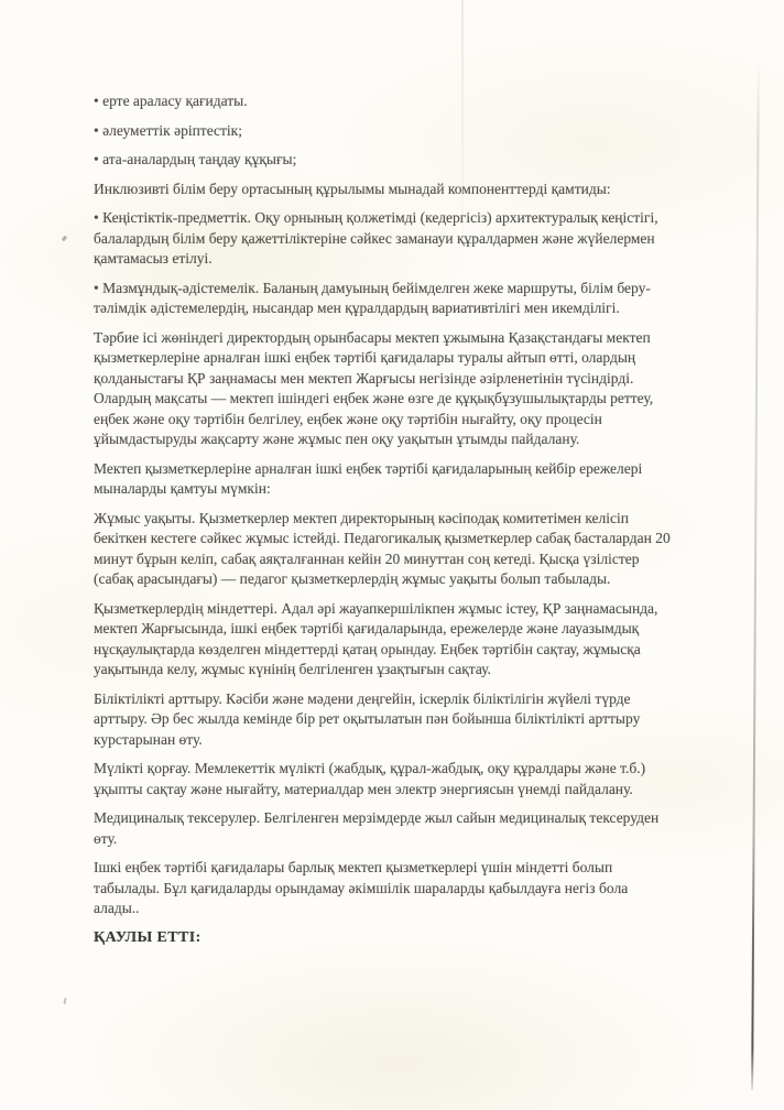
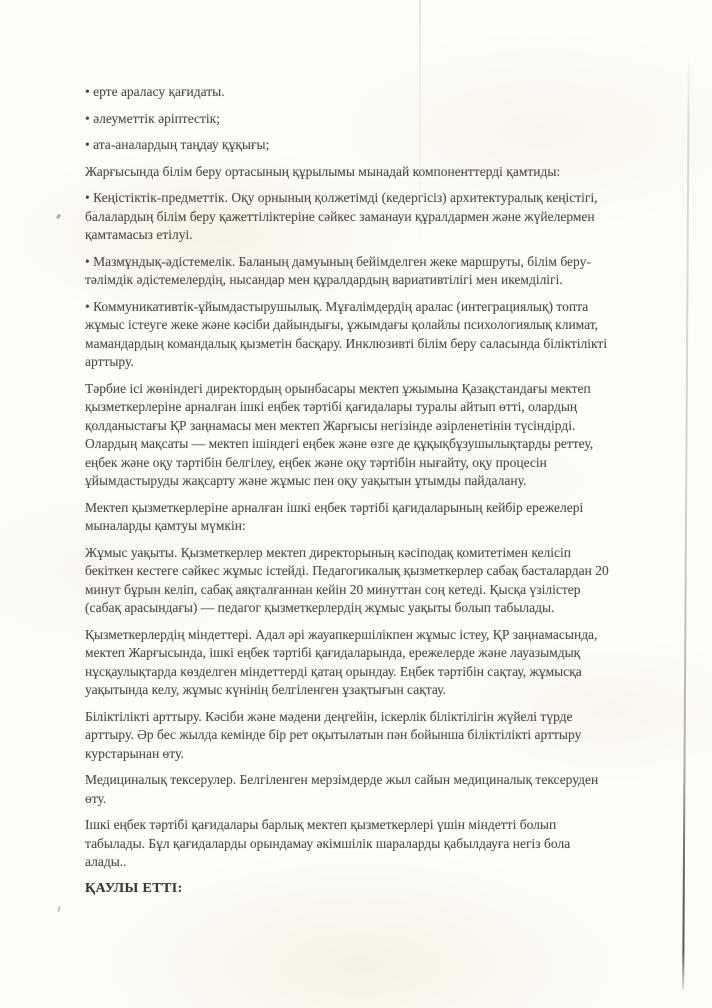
  • ерте араласу қағидаты.
  • әлеуметтік әріптестік;
  • ата-аналардың таңдау құқығы;
- Инклюзивті білім беру ортасының құрылымы мынадай компоненттерді қамтиды:
+ Жарғысында білім беру ортасының құрылымы мынадай компоненттерді қамтиды:
  • Кеңістіктік-предметтік. Оқу орнының қолжетімді (кедерісіз) архитектуралық кеңістігі,
  балалардың білім беру қажеттіліктеріне сәйкес заманауиұралдармен және жүйелермен
  қамтамасыз етілуі.
  • Мазмұндық-әдістемелік. Баланың дамуының бейімделген жеке маршруты, білім беру-
  тәлімдік әдістемелердің, нысандар мен құралдардың вариативтілігі мен икемділігі.
+ • Коммуникативтік-ұйымдастырушылық. Мұғалімдердің аралас (интеграциялық) топта
+ жұмыс істеуге жеке және кәсіби дайындығы, ұжымдағы қолайлы психологиялық климат,
+ мамандардың командалық қызметін басқару. Инклюзивті білім беру саласында біліктілікті
+ арттыру.
  Тәрбие ісі жөніндегі директордың орынбасары мектеп ұжымына Қазақстандағы мектеп
  қызметкерлеріне арналған ішкі еңбек тәртібі қағидалары туралы айтып өтті, олардың
  қолданыстағы ҚР заңнамасы мен мектеп Жарғысы негізінде әзірленетінін түсіндірді.
  Олардың мақсаты — мектеп ішіндегі еңбек және өзге де құқықбұзушылықтарды реттеу,
  еңбек және оқу тәртібін белгілеу, еңбек және оқу тәртібін нығайту, оқу процесін
  ұйымдастыруды жақсарту және жұмыс пен оқу уақытын ұтымды пайдалану.
  Мектеп қызметкерлеріне арналған ішкі еңбек тәртібі қағидаларының кейбір ережелері
  мыналарды қамтуы мүмкін:
  Жұмыс уақыты. Қызметкерлер мектеп директорының кәсіподақ комитетімен келісіп
  бекіткен кестеге сәйкес жұмыс істейді. Педагогикалық қызметкерлер сабақ басталардан 20
  минут бұрын келіп, сабақ аяқталғаннан кейін 20 минуттан соң кетеді. Қысқа үзілістер
  (сабақ арасындағы) — педагог қызметкерлердің жұмыс уақыты болып табылады.
  Қызметкерлердің міндеттері. Адал әрі жауапкершілікпен жұмыс істеу, ҚР заңнамасында,
  мектеп Жарғысында, ішкі еңбек тәртібі қағидаларында, ережелерде және лауазымдық
  нұсқаулықтарда көзделген міндеттерді қатаң орындау. Еңбек тәртібін сақтау, жұмысқа
  уақытында келу, жұмыс күнінің белгіленген ұзақтығын сақтау.
  Біліктілікті арттыру. Кәсіби және мәдени деңгейін, іскерлік біліктілігін жүйелі түрде
  арттыру. Әр бес жылда кемінде бір рет оқытылатын пән бойынша біліктілікті арттыру
  курстарынан өту.
- Мүлікті қорғау. Мемлекеттік мүлікті (жабдық, құрал-жабдық, оқу құралдары және т.б.)
- ұқыпты сақтау және нығайту, материалдар мен электр энергиясын үнемді пайдалану.
  Медициналық тексерулер. Белгіленген мерзімдерде жыл сайын медициналық тексеруден
  өту.
  Ішкі еңбек тәртібі қағидалары барлық мектеп қызметкерлері үшін міндетті болып
  табылады. Бұл қағидаларды орындамау әкімшілік шараларды қабылдауға негіз бола
  алады..
  ҚАУЛЫ ЕТТІ:
